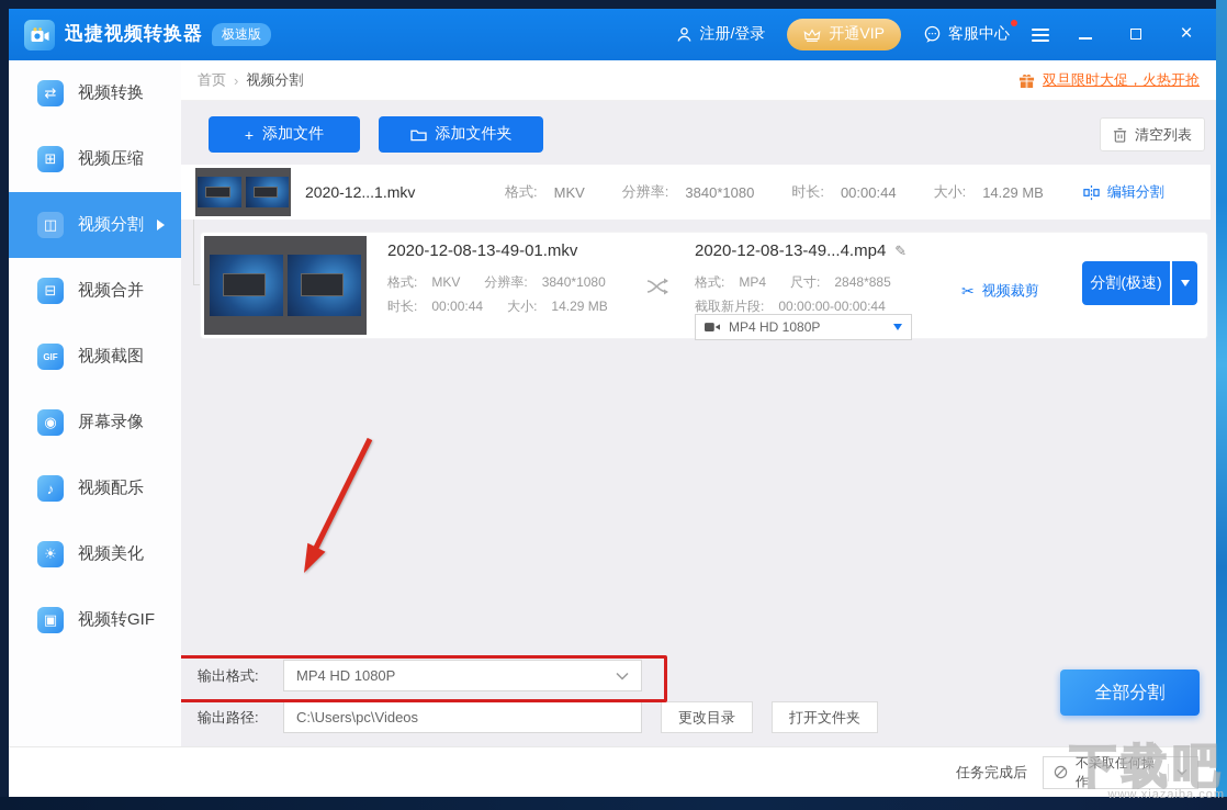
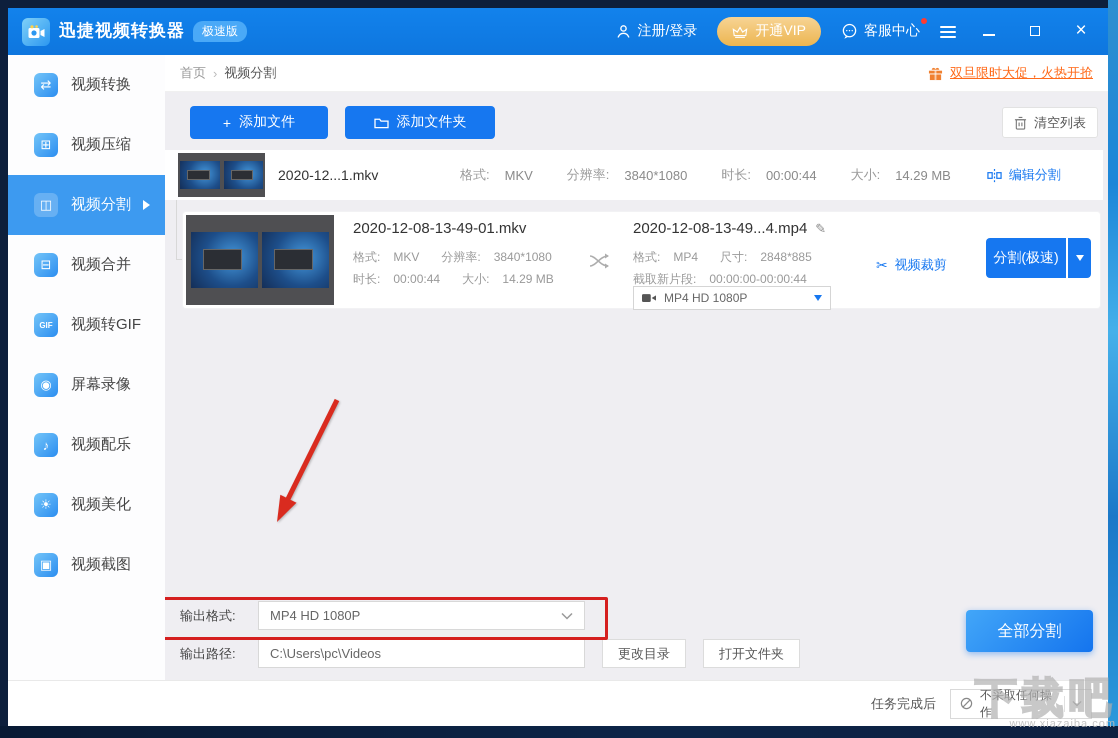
  迅捷视频转换器
  极速版
  注册/登录
  开通VIP
  客服中心
  ×
  ⇄
  视频转换
  ⊞
  视频压缩
  ◫
  视频分割
  ⊟
  视频合并
  GIF
- 视频截图
+ 视频转GIF
  ◉
  屏幕录像
  ♪
  视频配乐
  ☀
  视频美化
  ▣
- 视频转GIF
+ 视频截图
  首页
  ›
  视频分割
  双旦限时大促，火热开抢
  +
  添加文件
  添加文件夹
  清空列表
  2020-12...1.mkv
  格式:
  MKV
  分辨率:
  3840*1080
  时长:
  00:00:44
  大小:
  14.29 MB
  编辑分割
  2020-12-08-13-49-01.mkv
  格式: MKV 分辨率: 3840*1080
  时长: 00:00:44 大小: 14.29 MB
  2020-12-08-13-49...4.mp4
  ✎
  格式: MP4 尺寸: 2848*885
  截取新片段: 00:00:00-00:00:44
  MP4 HD 1080P
  ✂
  视频裁剪
  分割(极速)
  输出格式:
  MP4 HD 1080P
  输出路径:
  C:\Users\pc\Videos
  更改目录
  打开文件夹
  全部分割
  任务完成后
  不采取任何操作
  下载吧
  www.xiazaiba.com
